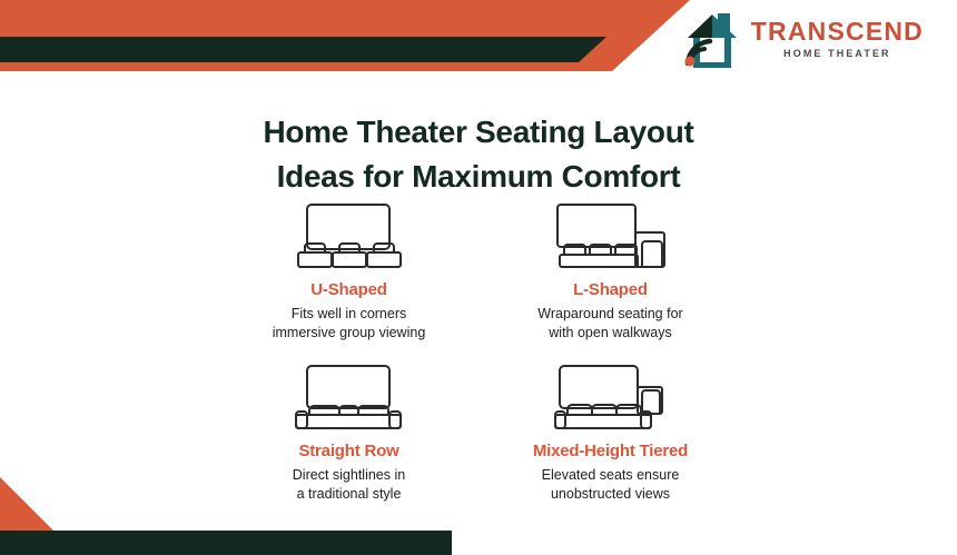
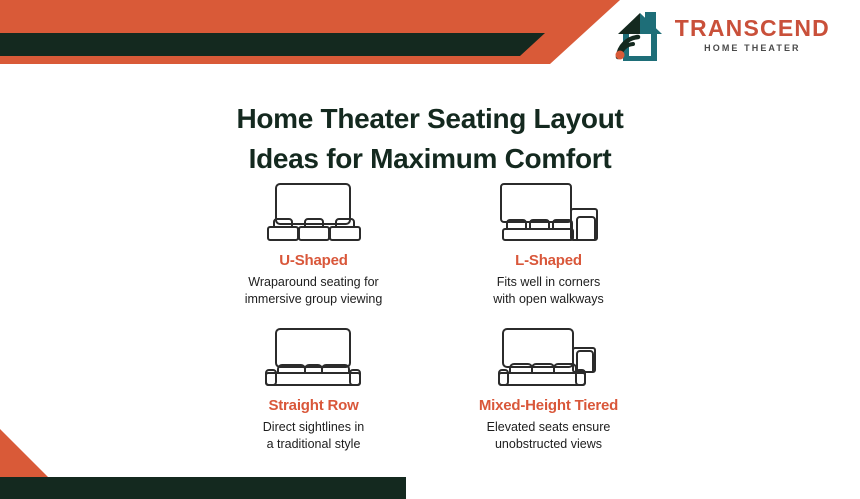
  TRANSCEND
  HOME THEATER
  Home Theater Seating Layout
  Ideas for Maximum Comfort
  U-Shaped
- Fits well in corners
+ Wraparound seating for
  immersive group viewing
  L-Shaped
- Wraparound seating for
+ Fits well in corners
  with open walkways
  Straight Row
  Direct sightlines in
  a traditional style
  Mixed-Height Tiered
  Elevated seats ensure
  unobstructed views
